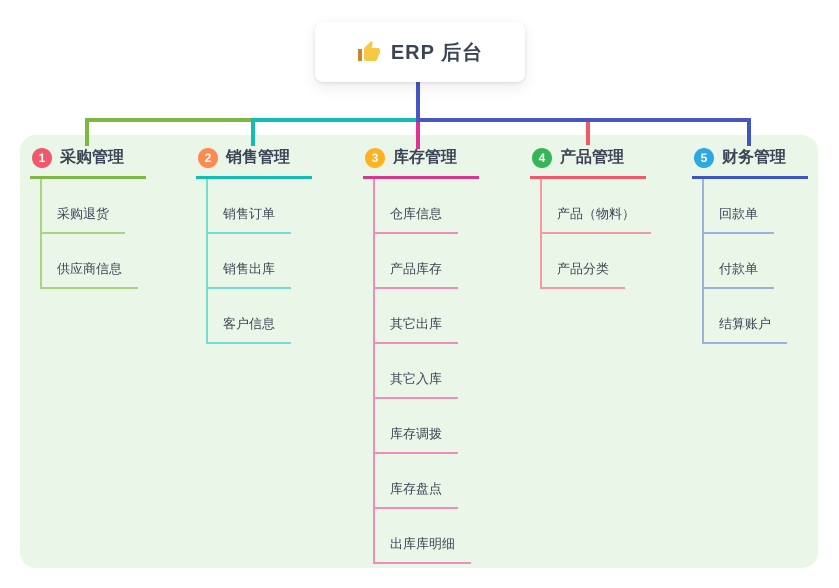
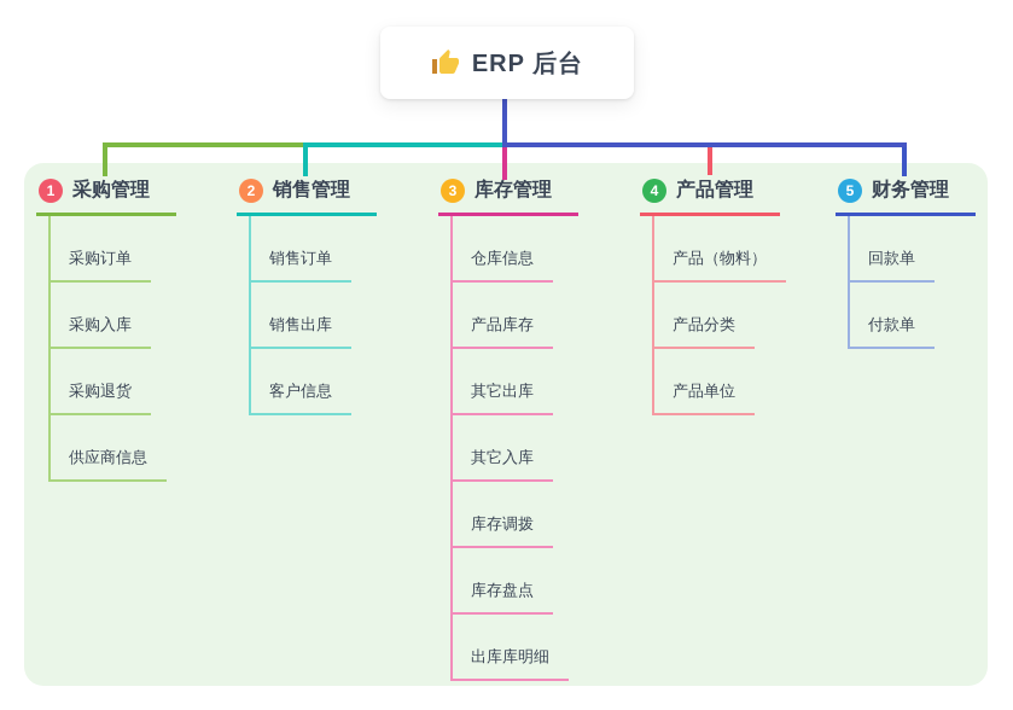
  ERP 后台
  1
  采购管理
+ 采购订单
+ 采购入库
  采购退货
  供应商信息
  2
  销售管理
  销售订单
  销售出库
  客户信息
  3
  库存管理
  仓库信息
  产品库存
  其它出库
  其它入库
  库存调拨
  库存盘点
  出库库明细
  4
  产品管理
  产品（物料）
  产品分类
+ 产品单位
  5
  财务管理
  回款单
  付款单
- 结算账户
